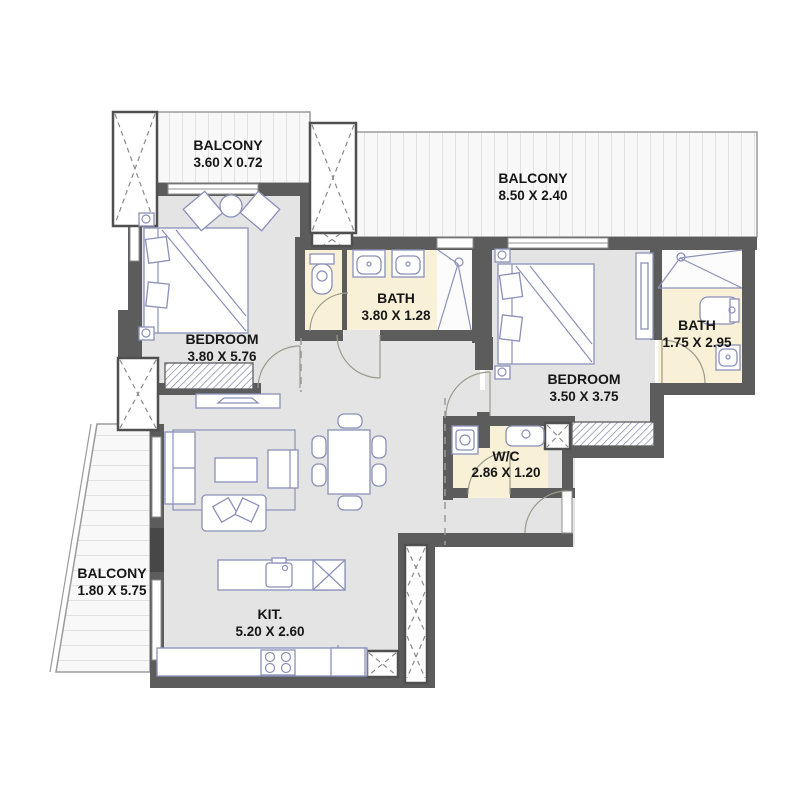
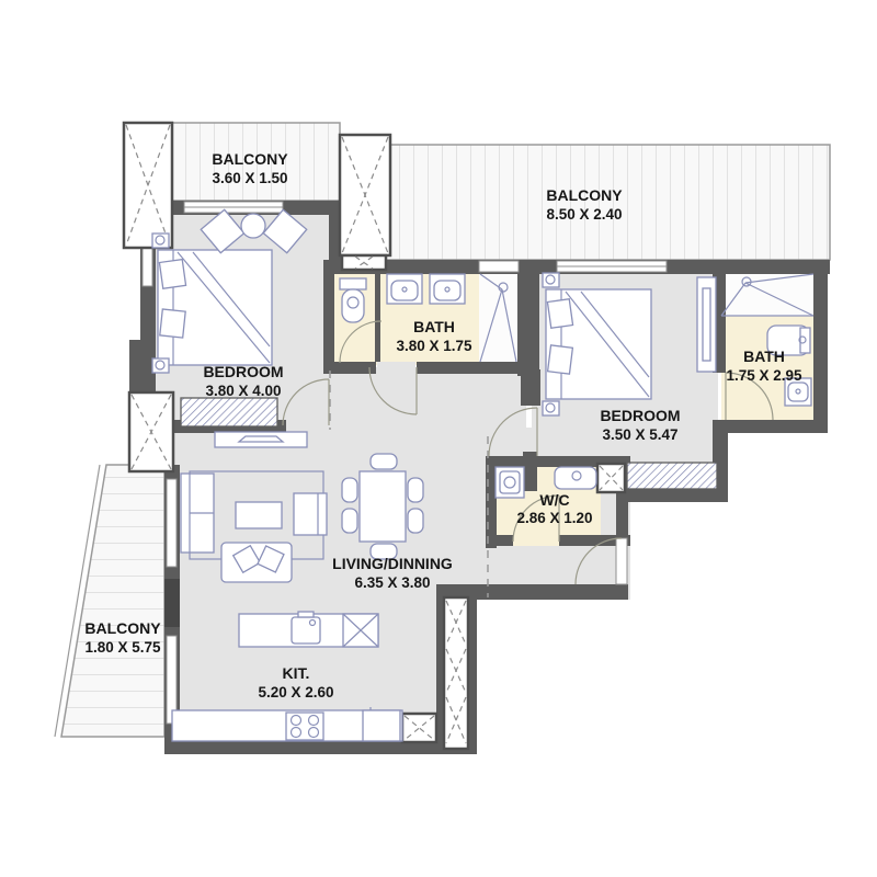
  BALCONY
- 3.60 X 0.72
+ 3.60 X 1.50
  BALCONY
  8.50 X 2.40
  BEDROOM
- 3.80 X 5.76
+ 3.80 X 4.00
  BATH
- 3.80 X 1.28
+ 3.80 X 1.75
  BEDROOM
- 3.50 X 3.75
+ 3.50 X 5.47
  BATH
  1.75 X 2.95
  W/C
  2.86 X 1.20
+ LIVING/DINNING
+ 6.35 X 3.80
  BALCONY
  1.80 X 5.75
  KIT.
  5.20 X 2.60
